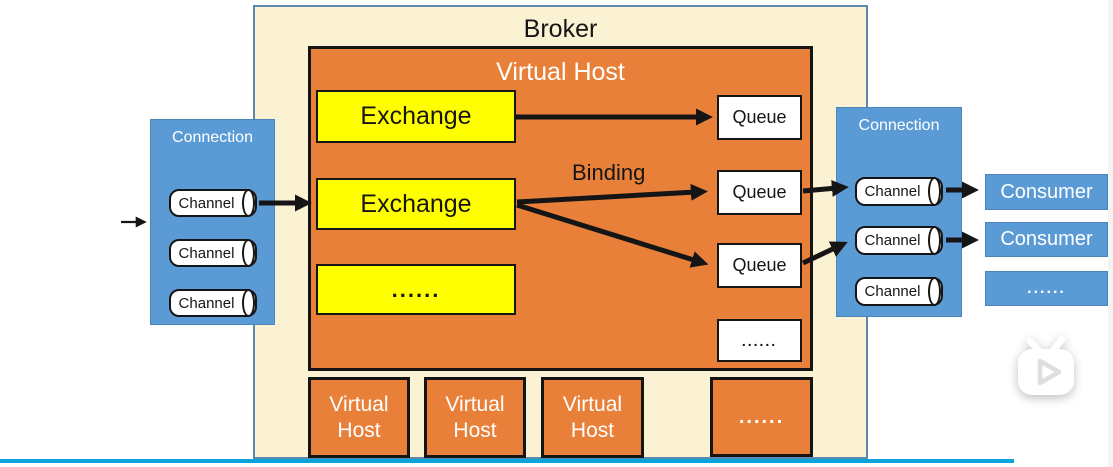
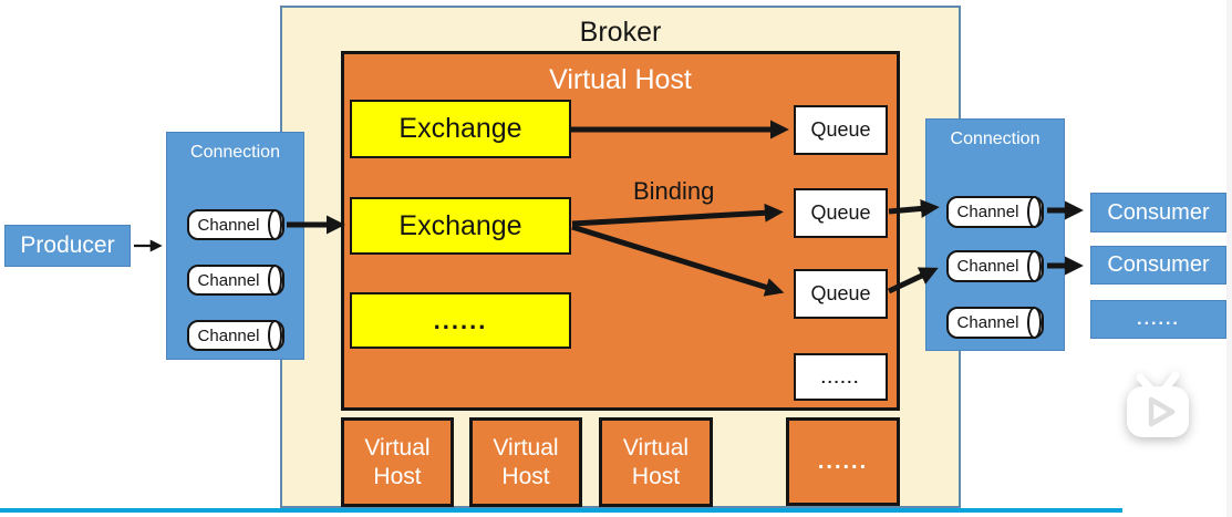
  Broker
  Virtual Host
  Exchange
  Exchange
  ......
  Binding
  Queue
  Queue
  Queue
  ......
  Virtual Host
  Virtual Host
  Virtual Host
  ......
+ Producer
  Connection
  Channel
  Channel
  Channel
  Connection
  Channel
  Channel
  Channel
  Consumer
  Consumer
  ......
